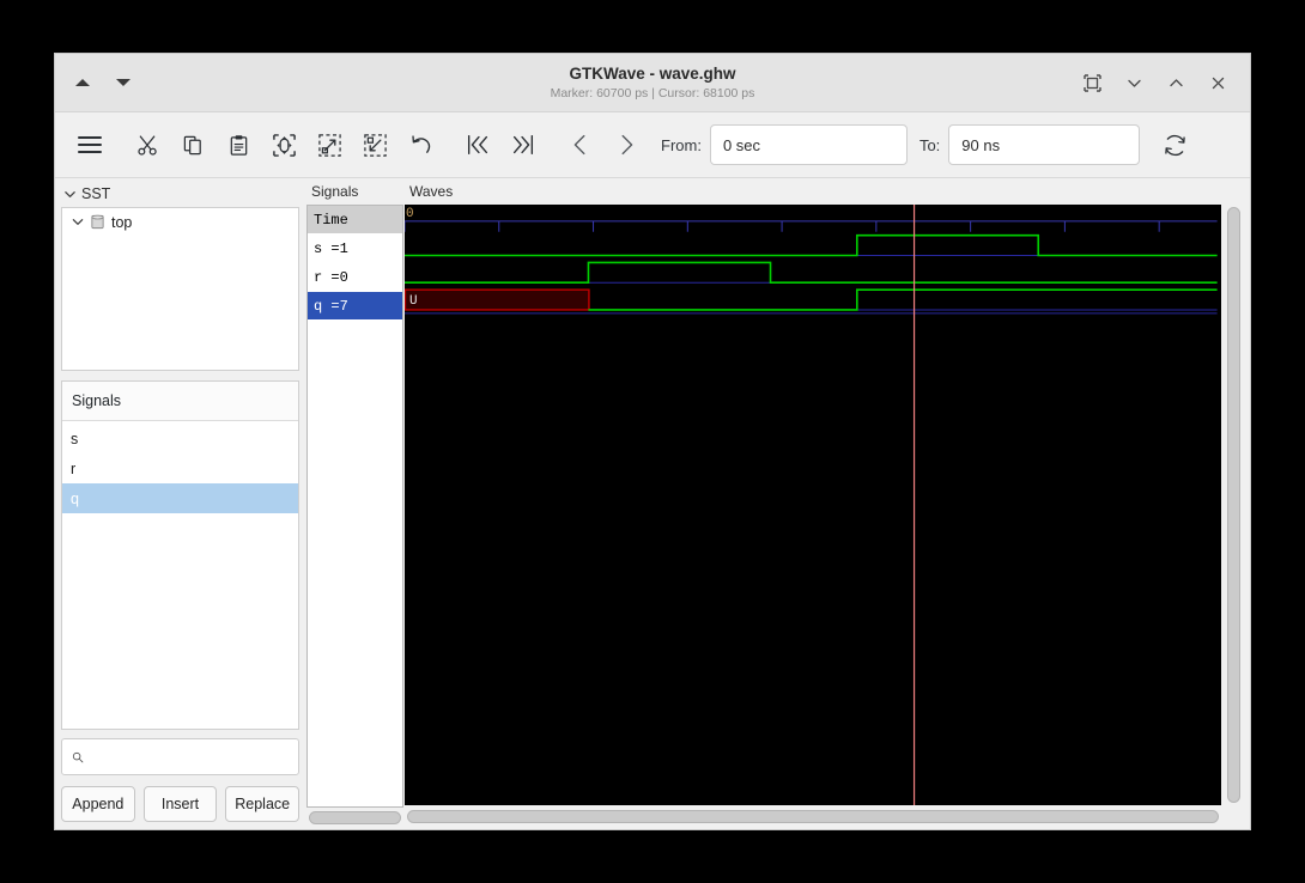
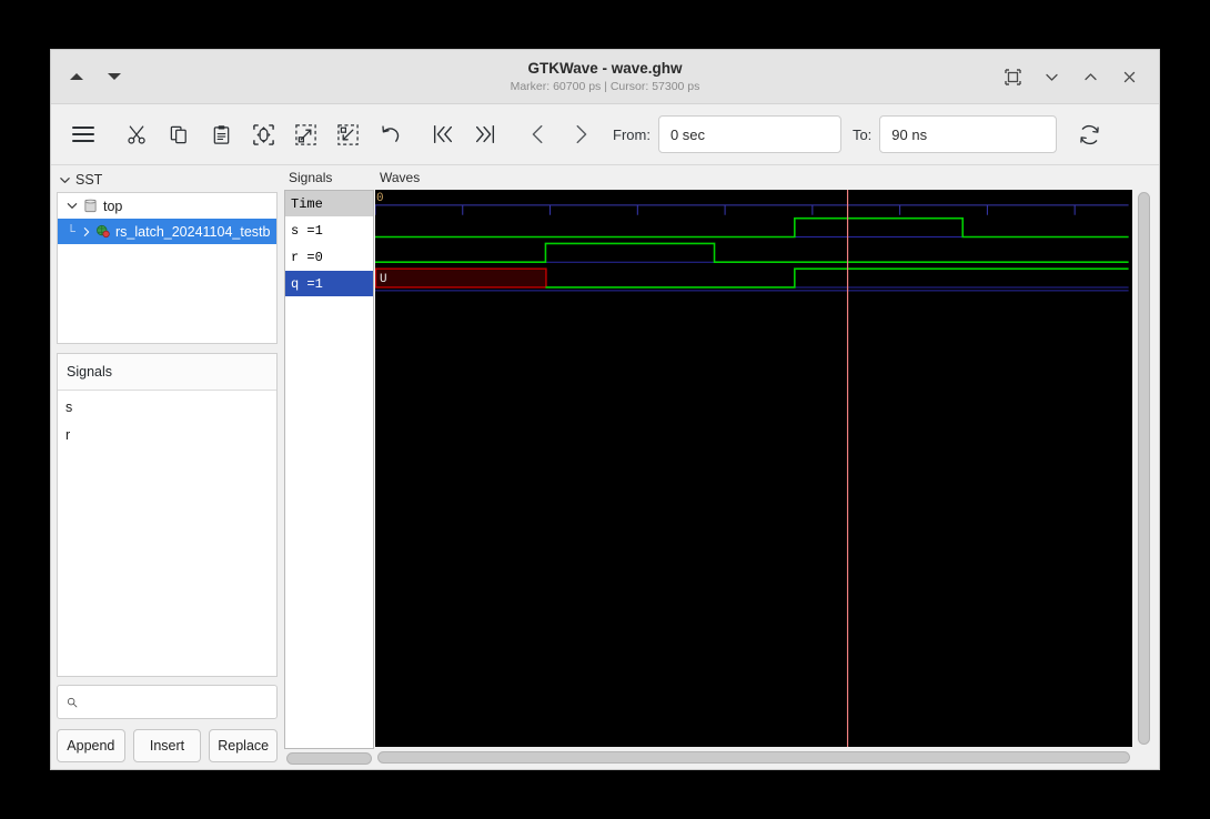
  GTKWave - wave.ghw
- Marker: 60700 ps | Cursor: 68100 ps
+ Marker: 60700 ps | Cursor: 57300 ps
  From:
  0 sec
  To:
  90 ns
  SST
  top
+ └
+ rs_latch_20241104_testb
  Signals
  s
  r
- q
  Append
  Insert
  Replace
  Signals
  Time
  s =1
  r =0
- q =7
+ q =1
  Waves
  0
  U
